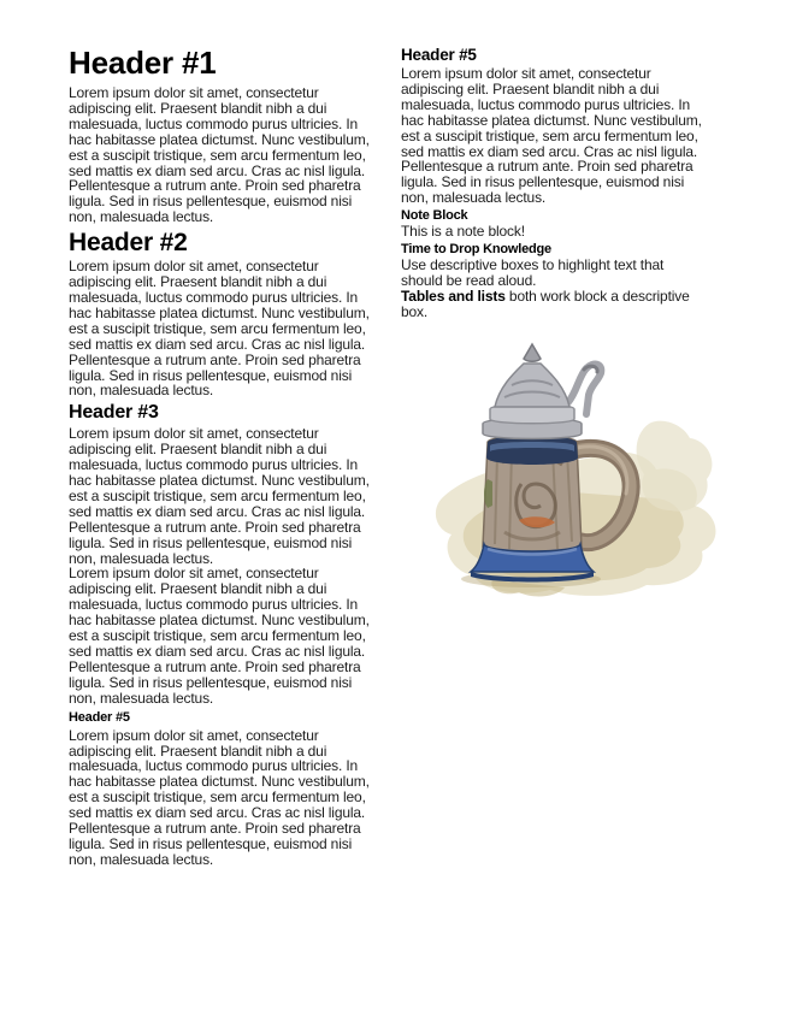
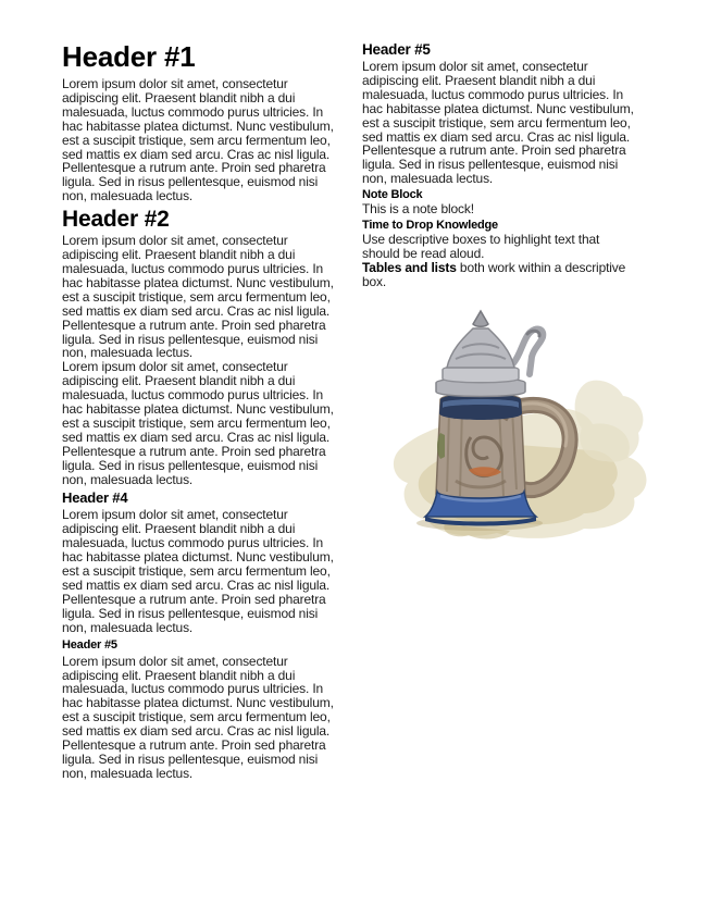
  Header #1
  Lorem ipsum dolor sit amet, consectetur adipiscing elit. Praesent blandit nibh a dui malesuada, luctus commodo purus ultricies. In hac habitasse platea dictumst. Nunc vestibulum, est a suscipit tristique, sem arcu fermentum leo, sed mattis ex diam sed arcu. Cras ac nisl ligula. Pellentesque a rutrum ante. Proin sed pharetra ligula. Sed in risus pellentesque, euismod nisi non, malesuada lectus.
  Header #2
  Lorem ipsum dolor sit amet, consectetur adipiscing elit. Praesent blandit nibh a dui malesuada, luctus commodo purus ultricies. In hac habitasse platea dictumst. Nunc vestibulum, est a suscipit tristique, sem arcu fermentum leo, sed mattis ex diam sed arcu. Cras ac nisl ligula. Pellentesque a rutrum ante. Proin sed pharetra ligula. Sed in risus pellentesque, euismod nisi non, malesuada lectus.
- Header #3
  Lorem ipsum dolor sit amet, consectetur adipiscing elit. Praesent blandit nibh a dui malesuada, luctus commodo purus ultricies. In hac habitasse platea dictumst. Nunc vestibulum, est a suscipit tristique, sem arcu fermentum leo, sed mattis ex diam sed arcu. Cras ac nisl ligula. Pellentesque a rutrum ante. Proin sed pharetra ligula. Sed in risus pellentesque, euismod nisi non, malesuada lectus.
+ Header #4
  Lorem ipsum dolor sit amet, consectetur adipiscing elit. Praesent blandit nibh a dui malesuada, luctus commodo purus ultricies. In hac habitasse platea dictumst. Nunc vestibulum, est a suscipit tristique, sem arcu fermentum leo, sed mattis ex diam sed arcu. Cras ac nisl ligula. Pellentesque a rutrum ante. Proin sed pharetra ligula. Sed in risus pellentesque, euismod nisi non, malesuada lectus.
  Header #5
  Lorem ipsum dolor sit amet, consectetur adipiscing elit. Praesent blandit nibh a dui malesuada, luctus commodo purus ultricies. In hac habitasse platea dictumst. Nunc vestibulum, est a suscipit tristique, sem arcu fermentum leo, sed mattis ex diam sed arcu. Cras ac nisl ligula. Pellentesque a rutrum ante. Proin sed pharetra ligula. Sed in risus pellentesque, euismod nisi non, malesuada lectus.
  Header #5
  Lorem ipsum dolor sit amet, consectetur adipiscing elit. Praesent blandit nibh a dui malesuada, luctus commodo purus ultricies. In hac habitasse platea dictumst. Nunc vestibulum, est a suscipit tristique, sem arcu fermentum leo, sed mattis ex diam sed arcu. Cras ac nisl ligula. Pellentesque a rutrum ante. Proin sed pharetra ligula. Sed in risus pellentesque, euismod nisi non, malesuada lectus.
  Note Block
  This is a note block!
  Time to Drop Knowledge
  Use descriptive boxes to highlight text that should be read aloud.
- Tables and lists both work block a descriptive box.
+ Tables and lists both work within a descriptive box.
